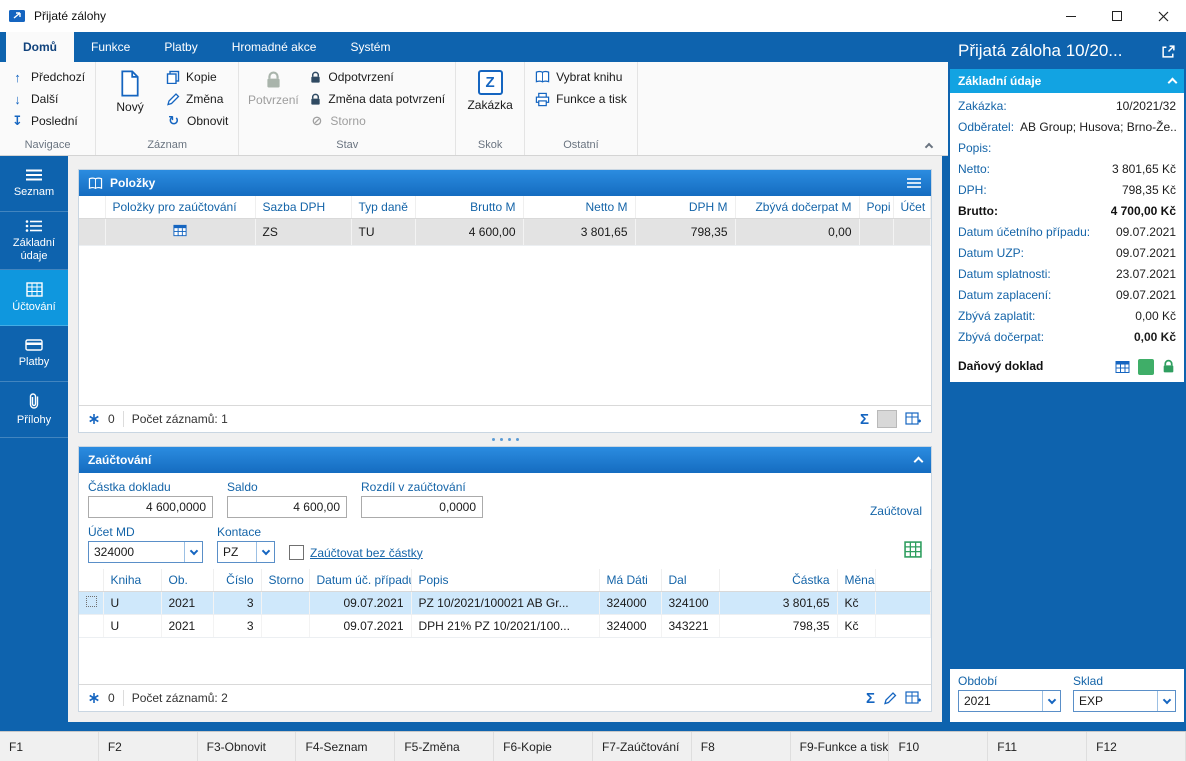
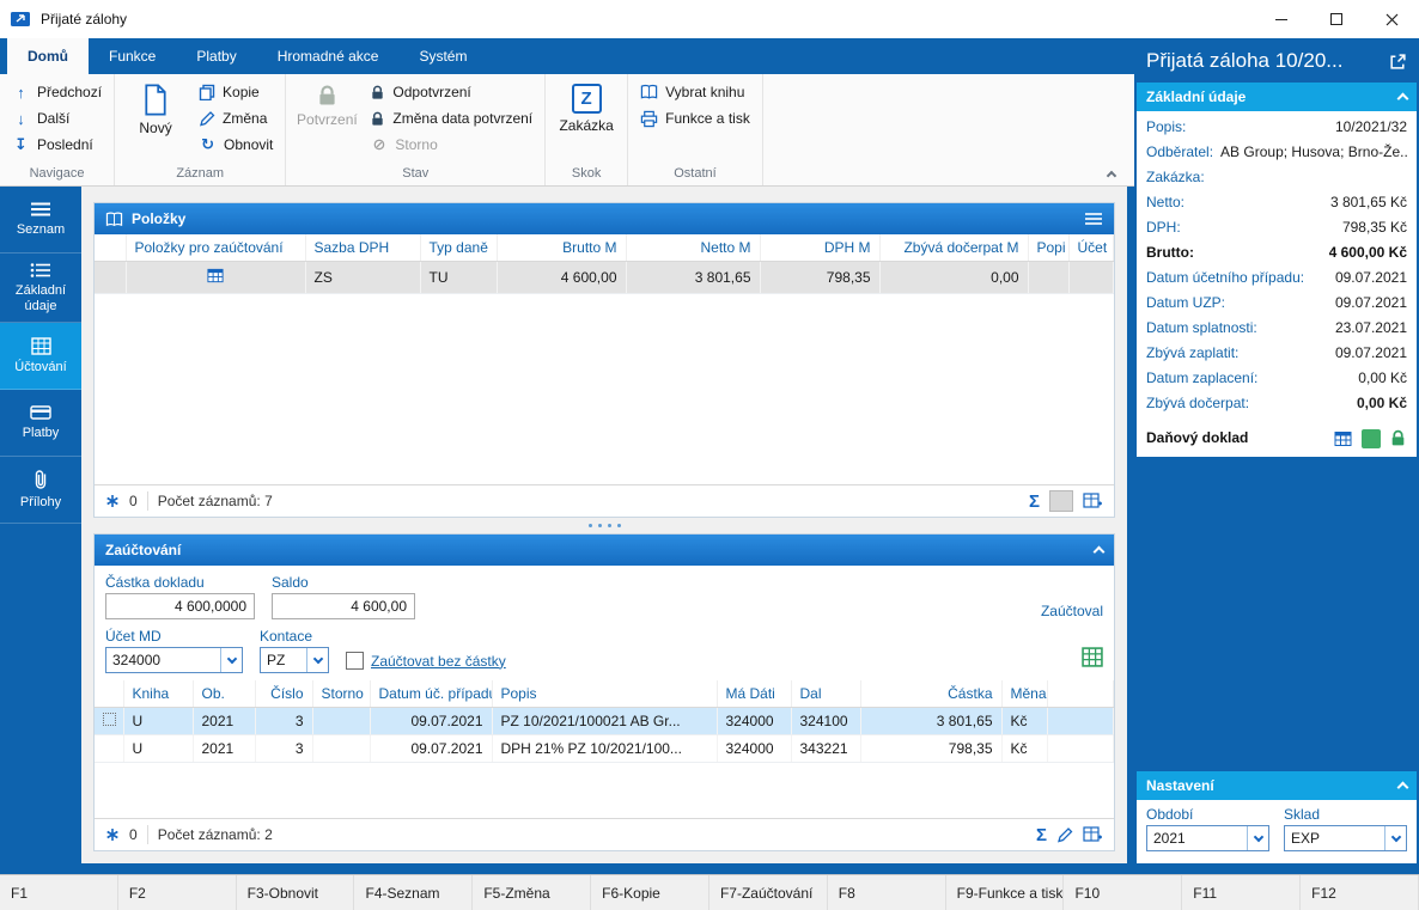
  Přijaté zálohy
  Domů
  Funkce
  Platby
  Hromadné akce
  Systém
  ↑
  Předchozí
  ↓
  Další
  ↧
  Poslední
  Navigace
  Nový
  Kopie
  Změna
  ↻
  Obnovit
  Záznam
  Potvrzení
  Odpotvrzení
  Změna data potvrzení
  ⊘
  Storno
  Stav
  Z
  Zakázka
  Skok
  Vybrat knihu
  Funkce a tisk
  Ostatní
  Seznam
  Základní údaje
  Účtování
  Platby
  Přílohy
  Položky
  	Položky pro zaúčtování	Sazba DPH	Typ daně	Brutto M	Netto M	DPH M	Zbývá dočerpat M	Popi	Účet
  		ZS	TU	4 600,00	3 801,65	798,35	0,00
  0
- Počet záznamů: 1
+ Počet záznamů: 7
  Σ
  Zaúčtování
  Částka dokladu
  4 600,0000
  Saldo
  4 600,00
- Rozdíl v zaúčtování
- 0,0000
  Zaúčtoval
  Účet MD
  324000
  Kontace
  PZ
  Zaúčtovat bez částky
  	Kniha	Ob.	Číslo	Storno	Datum úč. případ	Popis	Má Dáti	Dal	Částka	Měna
  	U	2021	3		09.07.2021	PZ 10/2021/100021 AB Gr...	324000	324100	3 801,65	Kč
  	U	2021	3		09.07.2021	DPH 21% PZ 10/2021/100...	324000	343221	798,35	Kč
  0
  Počet záznamů: 2
  Σ
  Přijatá záloha 10/20...
  Základní údaje
- Zakázka:
+ Popis:
  10/2021/32
  Odběratel:
  AB Group; Husova; Brno-Že..
- Popis:
+ Zakázka:
  Netto:
  3 801,65 Kč
  DPH:
  798,35 Kč
  Brutto:
- 4 700,00 Kč
+ 4 600,00 Kč
  Datum účetního případu:
  09.07.2021
  Datum UZP:
  09.07.2021
  Datum splatnosti:
  23.07.2021
- Datum zaplacení:
+ Zbývá zaplatit:
  09.07.2021
- Zbývá zaplatit:
+ Datum zaplacení:
  0,00 Kč
  Zbývá dočerpat:
  0,00 Kč
  Daňový doklad
+ Nastavení
  Období
  2021
  Sklad
  EXP
  F1
  F2
  F3-Obnovit
  F4-Seznam
  F5-Změna
  F6-Kopie
  F7-Zaúčtování
  F8
  F9-Funkce a tisk
  F10
  F11
  F12
